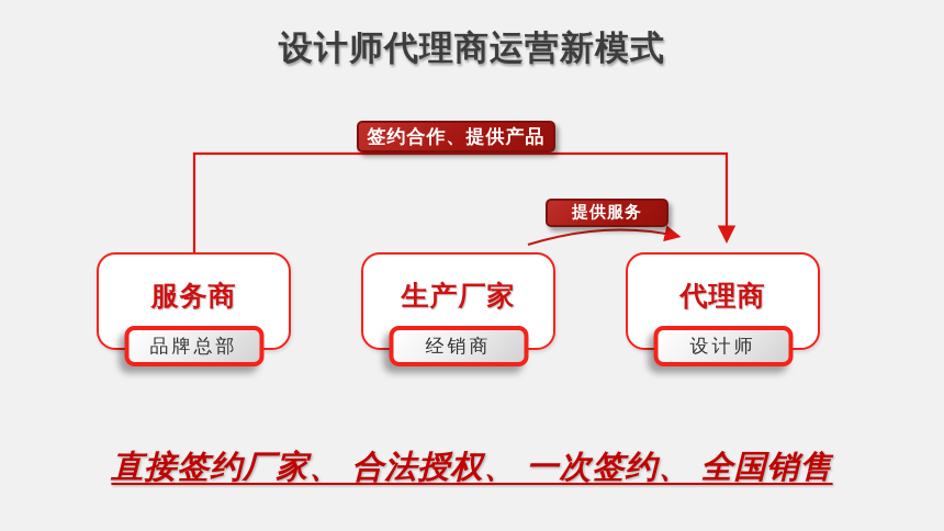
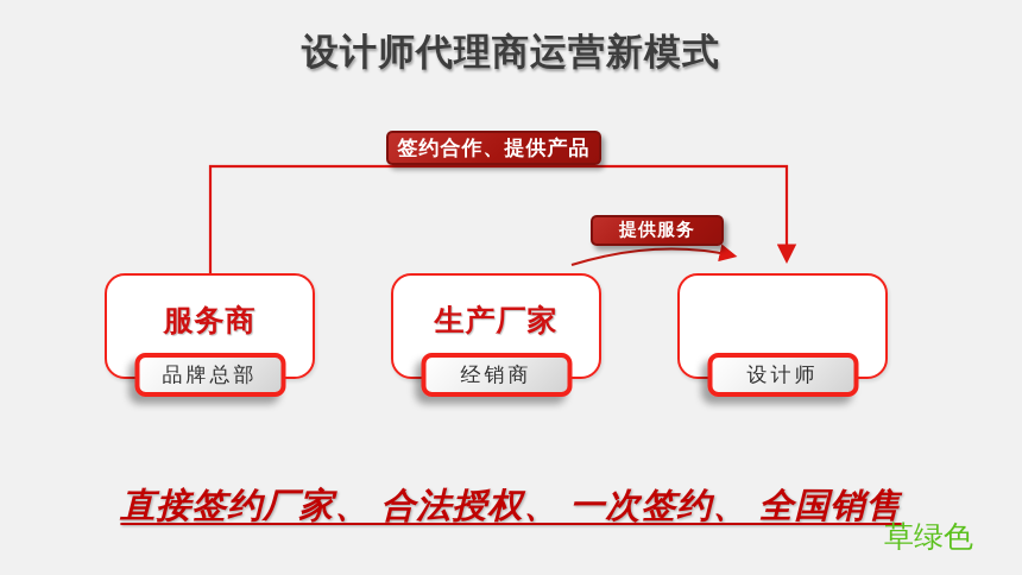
  设计师代理商运营新模式
  签约合作、提供产品
  提供服务
  服务商
  品牌总部
  生产厂家
  经销商
- 代理商
  设计师
  直接签约厂家、 合法授权、 一次签约、 全国销售
+ 草绿色
